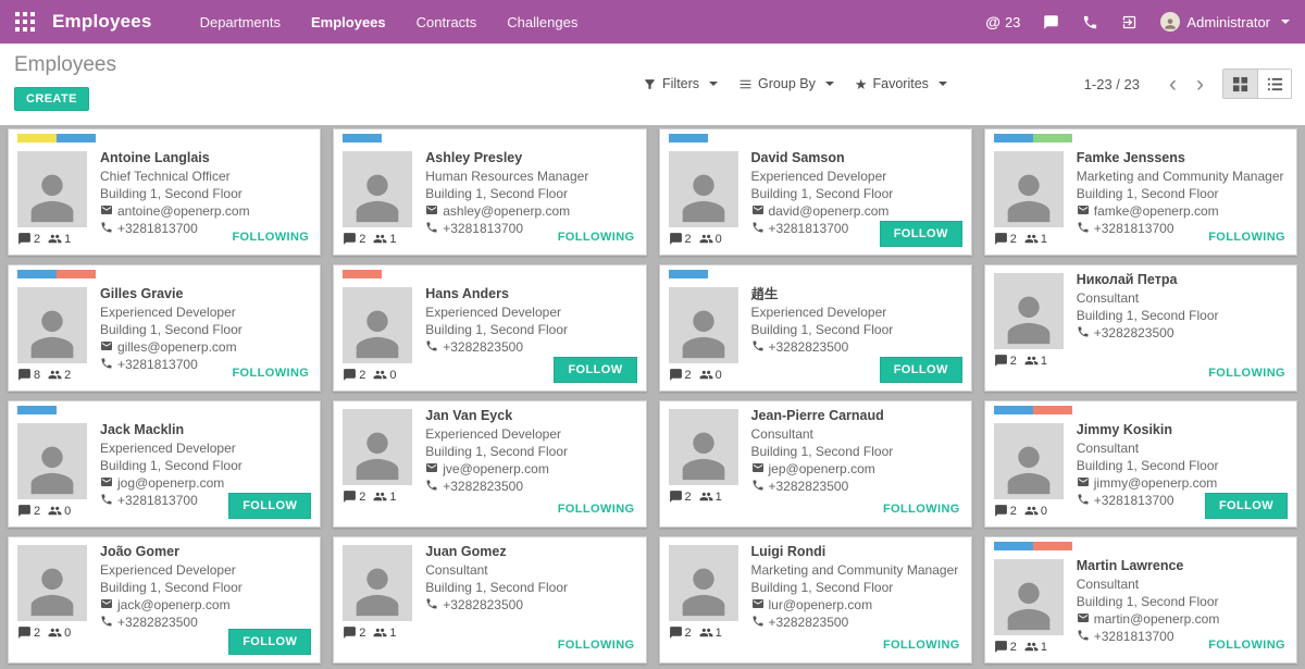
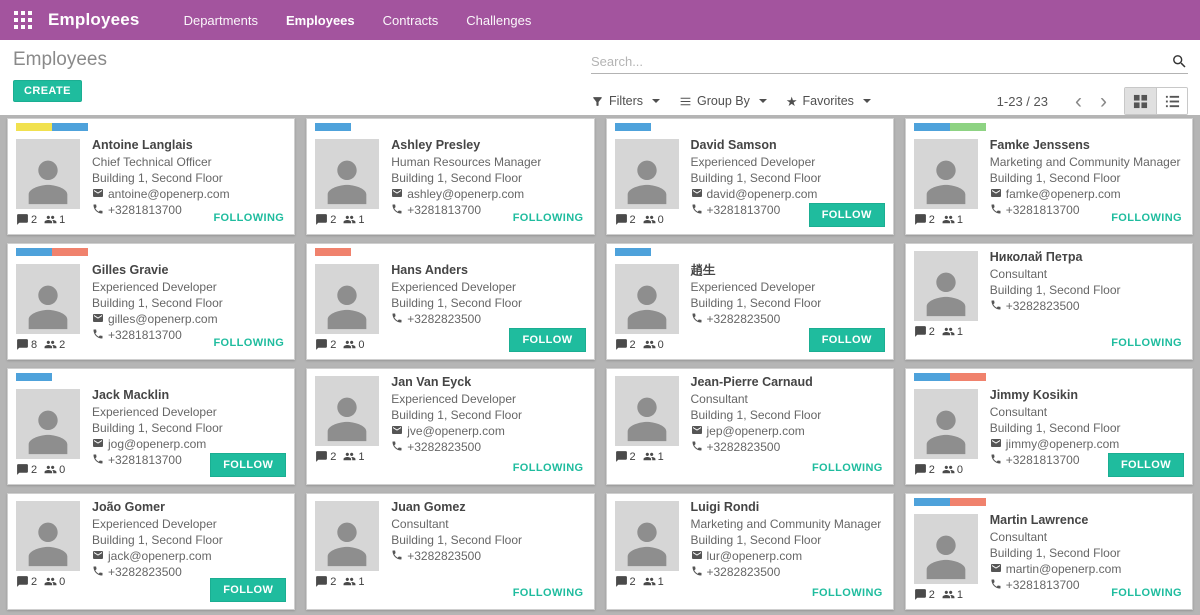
  Employees
  Departments
  Employees
  Contracts
  Challenges
- @
- 23
- Administrator
  Employees
  CREATE
+ Search...
  Filters
  Group By
  ★
  Favorites
  1-23 / 23
  ‹
  ›
  2
  1
  Antoine Langlais
  Chief Technical Officer
  Building 1, Second Floor
  antoine@openerp.com
  +3281813700
  FOLLOWING
  2
  1
  Ashley Presley
  Human Resources Manager
  Building 1, Second Floor
  ashley@openerp.com
  +3281813700
  FOLLOWING
  2
  0
  David Samson
  Experienced Developer
  Building 1, Second Floor
  david@openerp.com
  +3281813700
  FOLLOW
  2
  1
  Famke Jenssens
  Marketing and Community Manager
  Building 1, Second Floor
  famke@openerp.com
  +3281813700
  FOLLOWING
  8
  2
  Gilles Gravie
  Experienced Developer
  Building 1, Second Floor
  gilles@openerp.com
  +3281813700
  FOLLOWING
  2
  0
  Hans Anders
  Experienced Developer
  Building 1, Second Floor
  +3282823500
  FOLLOW
  2
  0
  趙生
  Experienced Developer
  Building 1, Second Floor
  +3282823500
  FOLLOW
  2
  1
  Николай Петра
  Consultant
  Building 1, Second Floor
  +3282823500
  FOLLOWING
  2
  0
  Jack Macklin
  Experienced Developer
  Building 1, Second Floor
  jog@openerp.com
  +3281813700
  FOLLOW
  2
  1
  Jan Van Eyck
  Experienced Developer
  Building 1, Second Floor
  jve@openerp.com
  +3282823500
  FOLLOWING
  2
  1
  Jean-Pierre Carnaud
  Consultant
  Building 1, Second Floor
  jep@openerp.com
  +3282823500
  FOLLOWING
  2
  0
  Jimmy Kosikin
  Consultant
  Building 1, Second Floor
  jimmy@openerp.com
  +3281813700
  FOLLOW
  2
  0
  João Gomer
  Experienced Developer
  Building 1, Second Floor
  jack@openerp.com
  +3282823500
  FOLLOW
  2
  1
  Juan Gomez
  Consultant
  Building 1, Second Floor
  +3282823500
  FOLLOWING
  2
  1
  Luigi Rondi
  Marketing and Community Manager
  Building 1, Second Floor
  lur@openerp.com
  +3282823500
  FOLLOWING
  2
  1
  Martin Lawrence
  Consultant
  Building 1, Second Floor
  martin@openerp.com
  +3281813700
  FOLLOWING
